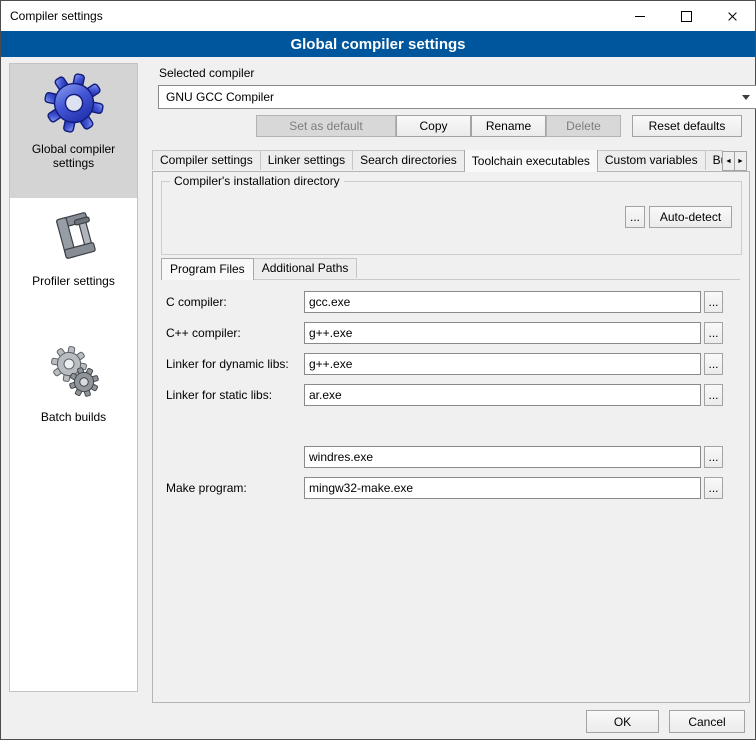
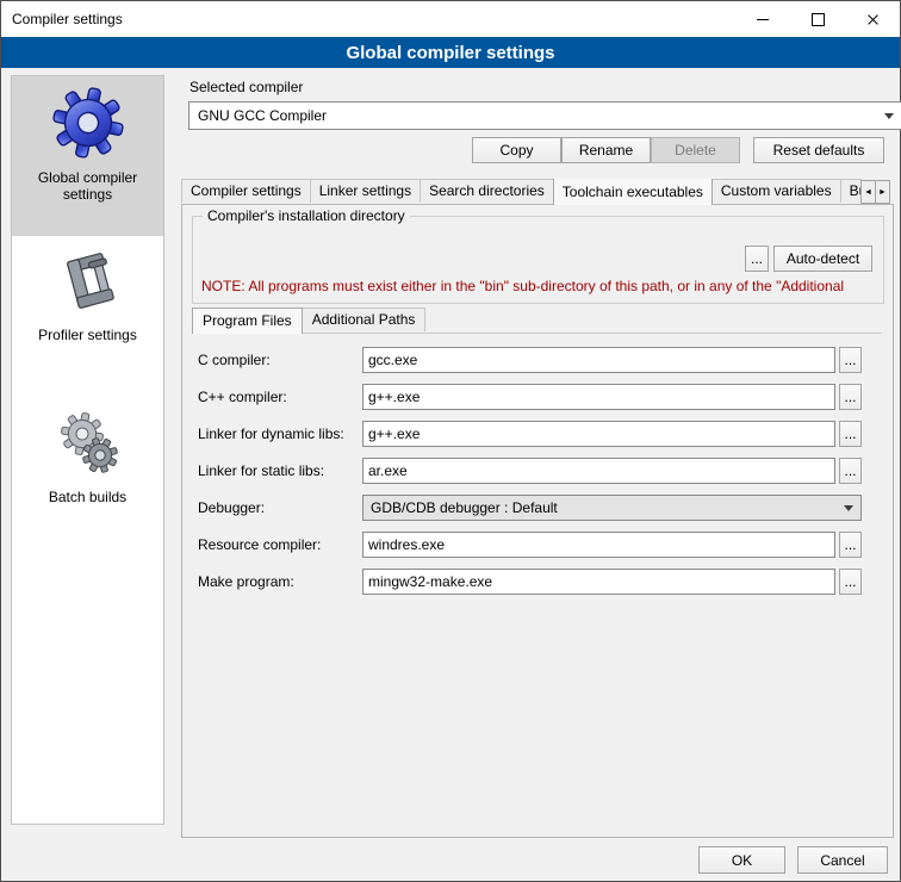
  Compiler settings
  Global compiler settings
  Global compiler settings
  Profiler settings
  Batch builds
  Selected compiler
  GNU GCC Compiler
- Set as default
  Copy
  Rename
  Delete
  Reset defaults
  Compiler settings
  Linker settings
  Search directories
  Toolchain executables
  Custom variables
  Compiler's installation directory
  ...
  Auto-detect
+ NOTE: All programs must exist either in the "bin" sub-directory of this path, or in any of the "Additional
  Program Files
  Additional Paths
  C compiler:
  gcc.exe
  ...
  C++ compiler:
  g++.exe
  ...
  Linker for dynamic libs:
  g++.exe
  ...
  Linker for static libs:
  ar.exe
  ...
+ Debugger:
+ GDB/CDB debugger : Default
+ Resource compiler:
  windres.exe
  ...
  Make program:
  mingw32-make.exe
  ...
  OK
  Cancel
